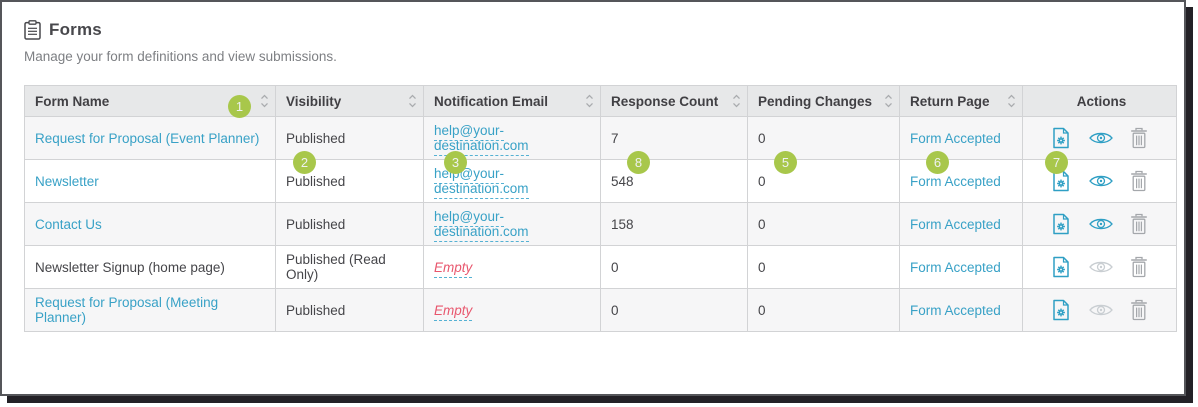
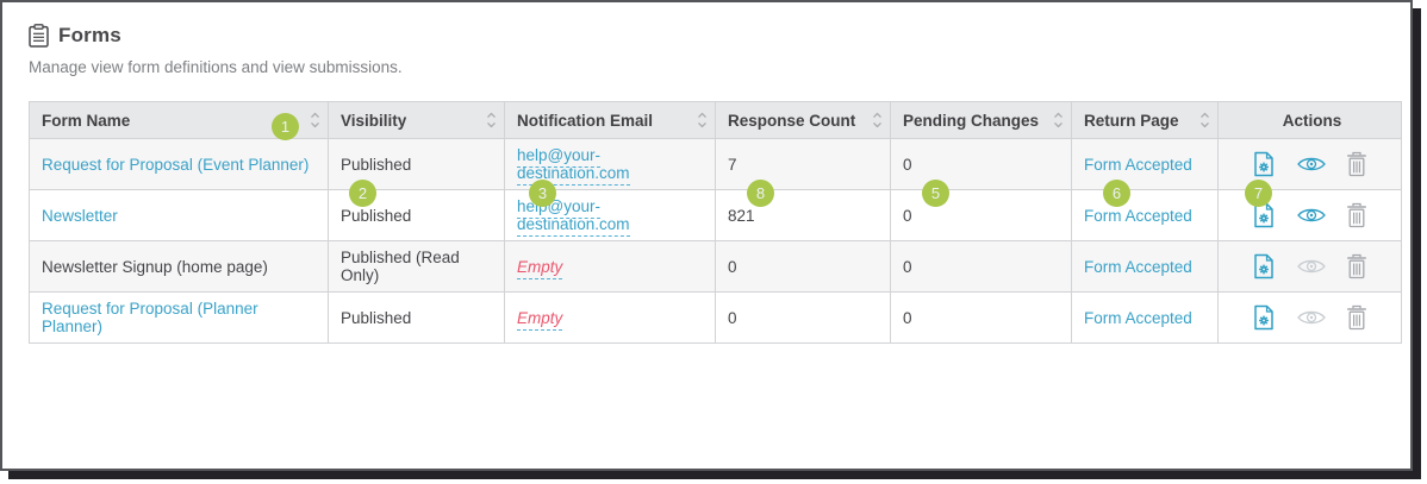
  Forms
- Manage your form definitions and view submissions.
+ Manage view form definitions and view submissions.
  Form Name	Visibility	Notification Email	Response Count	Pending Changes	Return Page	Actions
  Request for Proposal (Event Planner)	Published	help@your-destination.com	7	0	Form Accepted
- Newsletter	Published	hel@your-destination.com	548	0	Form Accepted
+ Newsletter	Published	hel@your-destination.com	821	0	Form Accepted
- Contact Us	Published	help@your-destination.com	158	0	Form Accepted
  Newsletter Signup (home page)	Published (Read Only)	Empty	0	0	Form Accepted
- Request for Proposal (Meeting Planner)	Published	Empty	0	0	Form Accepted
+ Request for Proposal (Planner Planner)	Published	Empty	0	0	Form Accepted
  1
  2
  3
  8
  5
  6
  7
